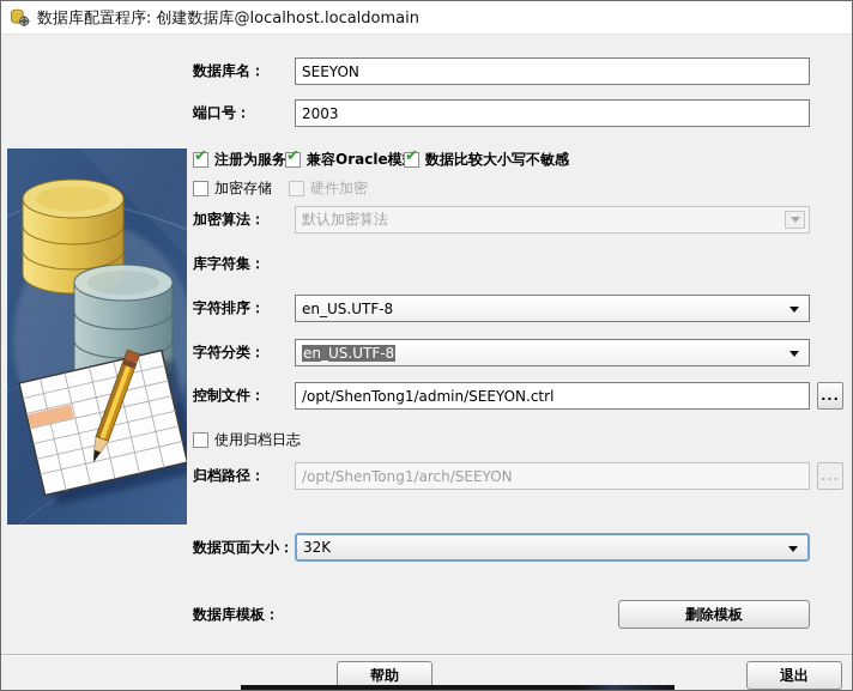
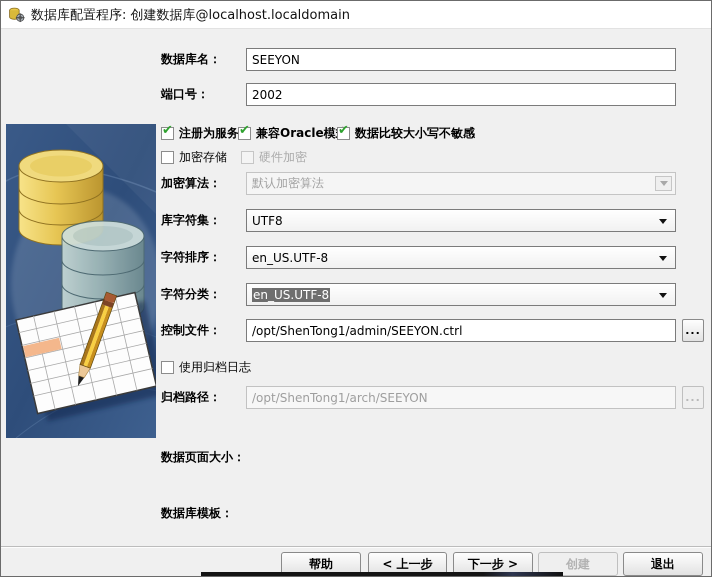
  数据库配置程序: 创建数据库@localhost.localdomain
  数据库名：
  SEEYON
  端口号：
- 2003
+ 2002
  ✔
  注册为服务
  ✔
  兼容Oracle模
  ✔
  数据比较大小写不敏感
  加密存储
  硬件加密
  加密算法：
  默认加密算法
  库字符集：
+ UTF8
  字符排序：
  en_US.UTF-8
  字符分类：
  en_US.UTF-8
  控制文件：
  /opt/ShenTong1/admin/SEEYON.ctrl
  ...
  使用归档日志
  归档路径：
  /opt/ShenTong1/arch/SEEYON
  ...
  数据页面大小：
- 32K
  数据库模板：
- 删除模板
  帮助
+ < 上一步
+ 下一步 >
+ 创建
  退出
